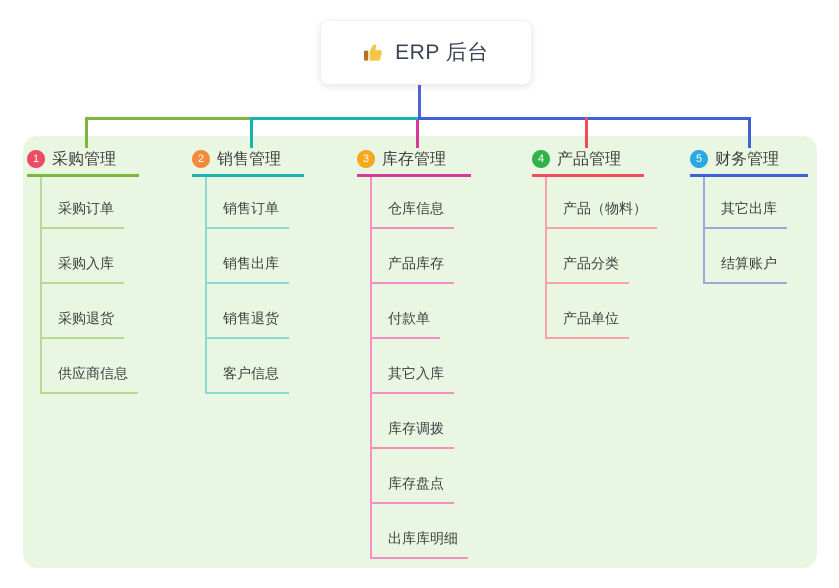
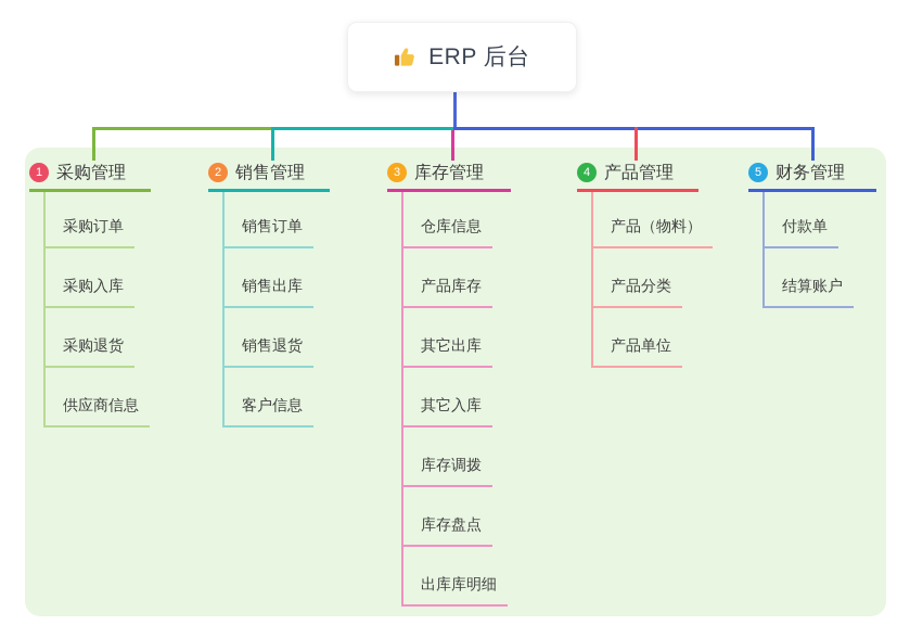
  ERP 后台
  1
  采购管理
  采购订单
  采购入库
  采购退货
  供应商信息
  2
  销售管理
  销售订单
  销售出库
  销售退货
  客户信息
  3
  库存管理
  仓库信息
  产品库存
- 付款单
+ 其它出库
  其它入库
  库存调拨
  库存盘点
  出库库明细
  4
  产品管理
  产品（物料）
  产品分类
  产品单位
  5
  财务管理
- 其它出库
+ 付款单
  结算账户
